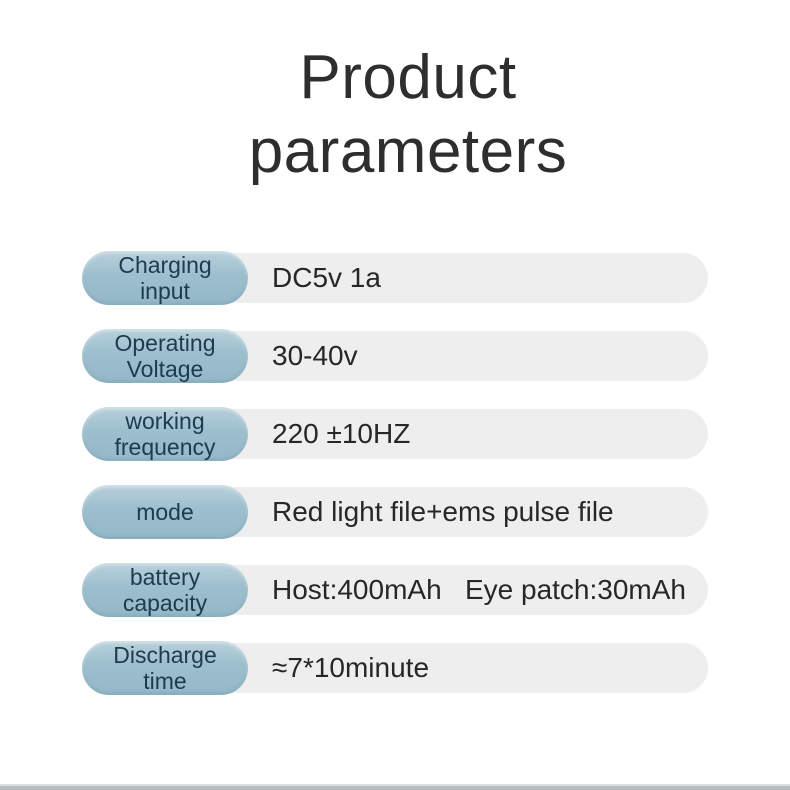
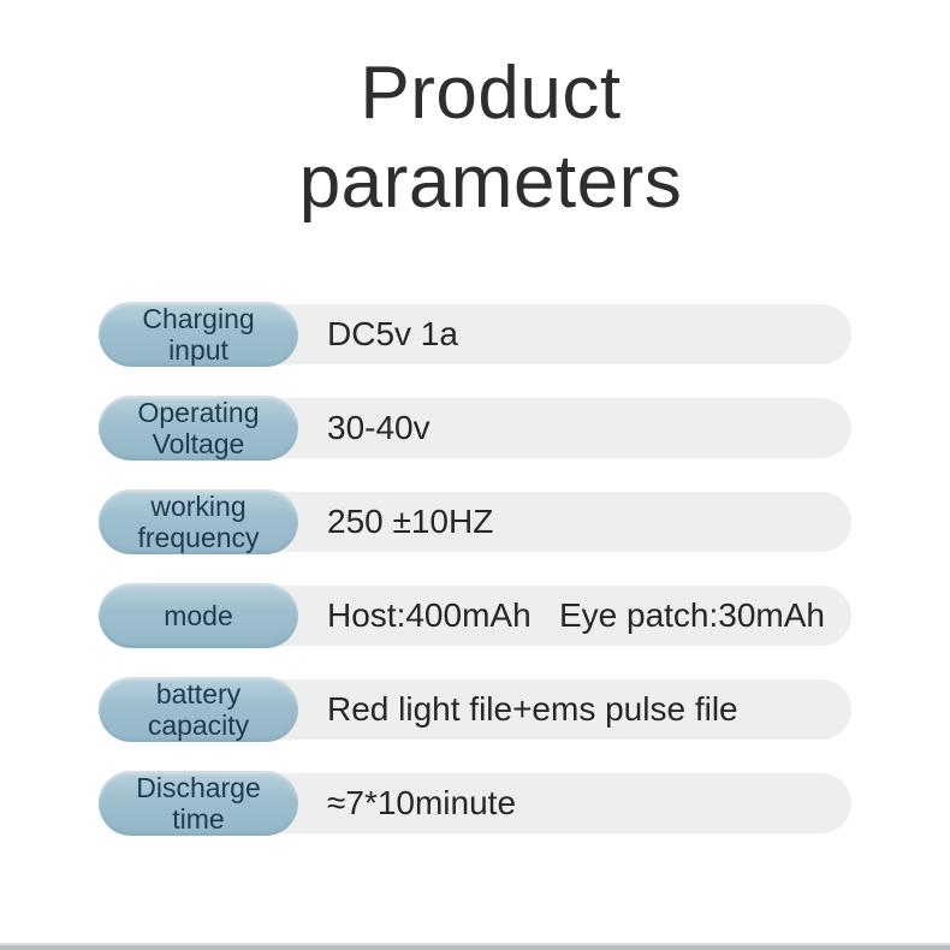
  Product
  parameters
  Charging
  input
  DC5v 1a
  Operating
  Voltage
  30-40v
  working
  frequency
- 220 ±10HZ
+ 250 ±10HZ
  mode
- Red light file+ems pulse file
+ Host:400mAh Eye patch:30mAh
  battery
  capacity
- Host:400mAh Eye patch:30mAh
+ Red light file+ems pulse file
  Discharge
  time
  ≈7*10minute
